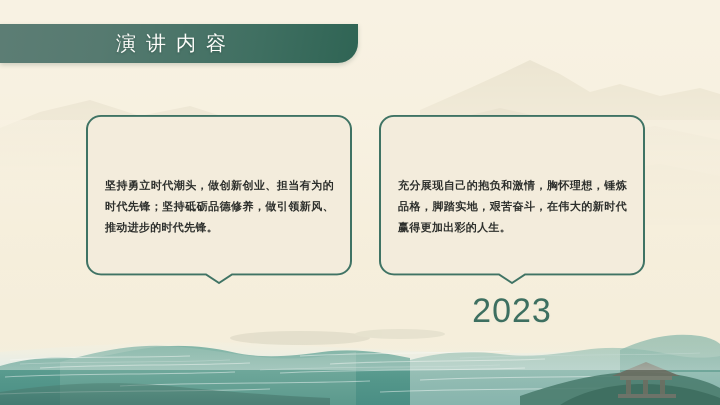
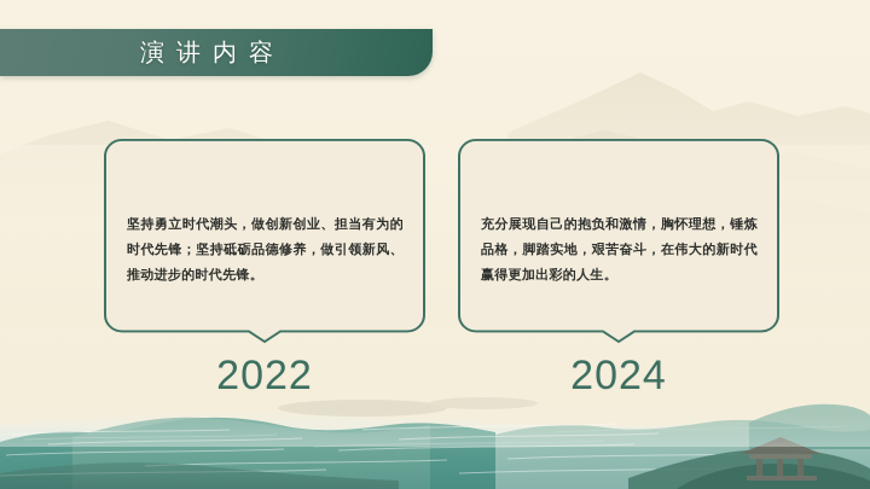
  演讲内容
  坚持勇立时代潮头，做创新创业、担当有为的时代先锋；坚持砥砺品德修养，做引领新风、推动进步的时代先锋。
  充分展现自己的抱负和激情，胸怀理想，锤炼品格，脚踏实地，艰苦奋斗，在伟大的新时代赢得更加出彩的人生。
+ 2022
- 2023
+ 2024
